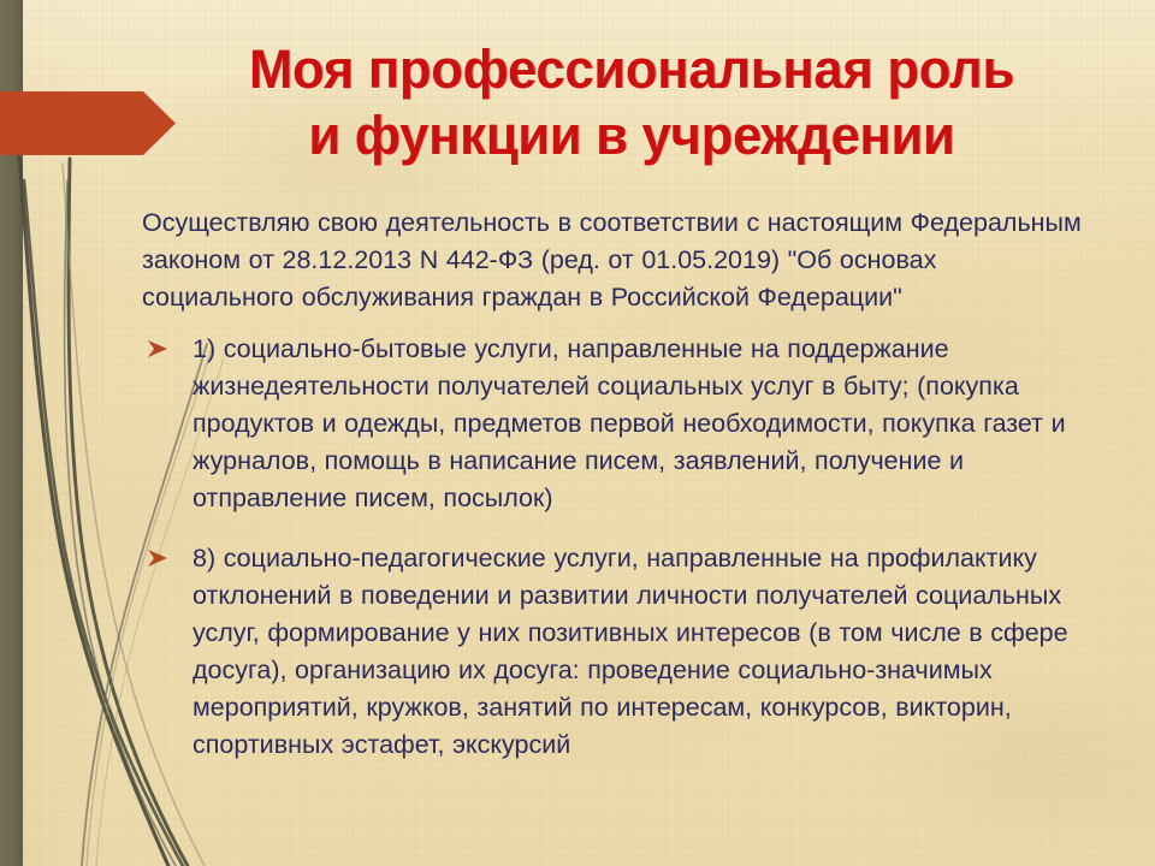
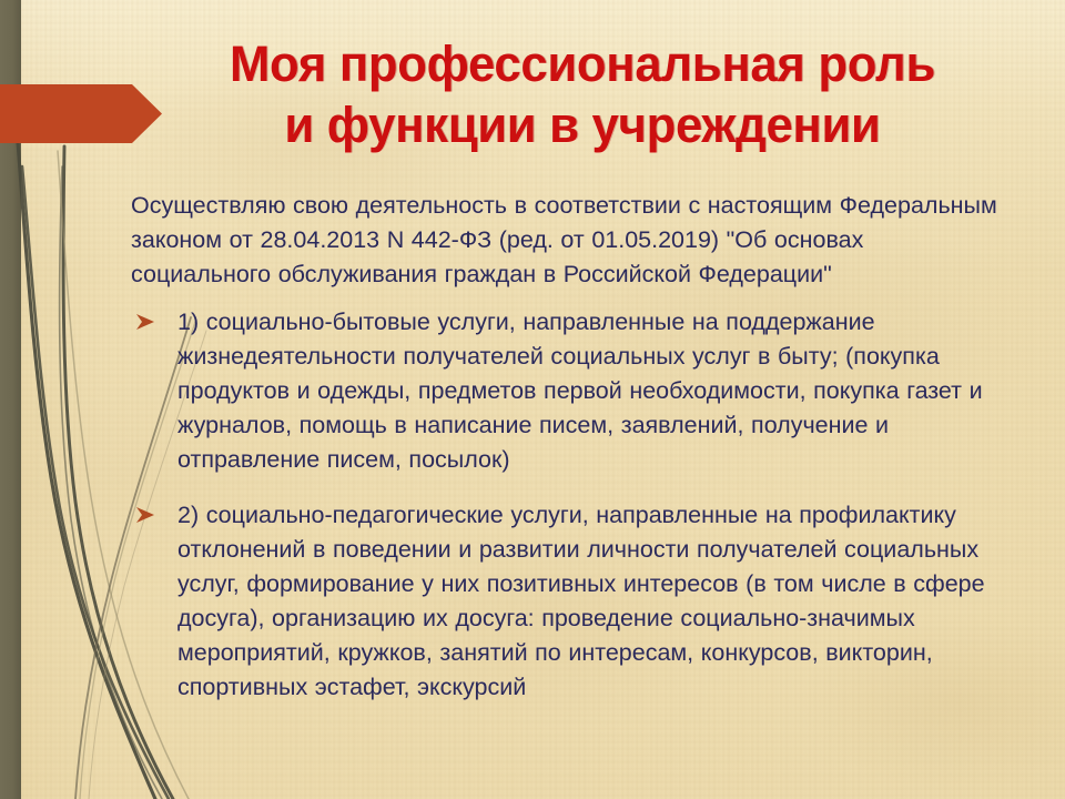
  Моя профессиональная роль
  и функции в учреждении
- Осуществляю свою деятельность в соответствии с настоящим Федеральным законом от 28.12.2013 N 442-ФЗ (ред. от 01.05.2019) "Об основах социального обслуживания граждан в Российской Федерации"
+ Осуществляю свою деятельность в соответствии с настоящим Федеральным законом от 28.04.2013 N 442-ФЗ (ред. от 01.05.2019) "Об основах социального обслуживания граждан в Российской Федерации"
  1) социально-бытовые услуги, направленные на поддержание жизнедеятельности получателей социальных услуг в быту; (покупка продуктов и одежды, предметов первой необходимости, покупка газет и журналов, помощь в написание писем, заявлений, получение и отправление писем, посылок)
- 8) социально-педагогические услуги, направленные на профилактику отклонений в поведении и развитии личности получателей социальных услуг, формирование у них позитивных интересов (в том числе в сфере досуга), организацию их досуга: проведение социально-значимых мероприятий, кружков, занятий по интересам, конкурсов, викторин, спортивных эстафет, экскурсий
+ 2) социально-педагогические услуги, направленные на профилактику отклонений в поведении и развитии личности получателей социальных услуг, формирование у них позитивных интересов (в том числе в сфере досуга), организацию их досуга: проведение социально-значимых мероприятий, кружков, занятий по интересам, конкурсов, викторин, спортивных эстафет, экскурсий
